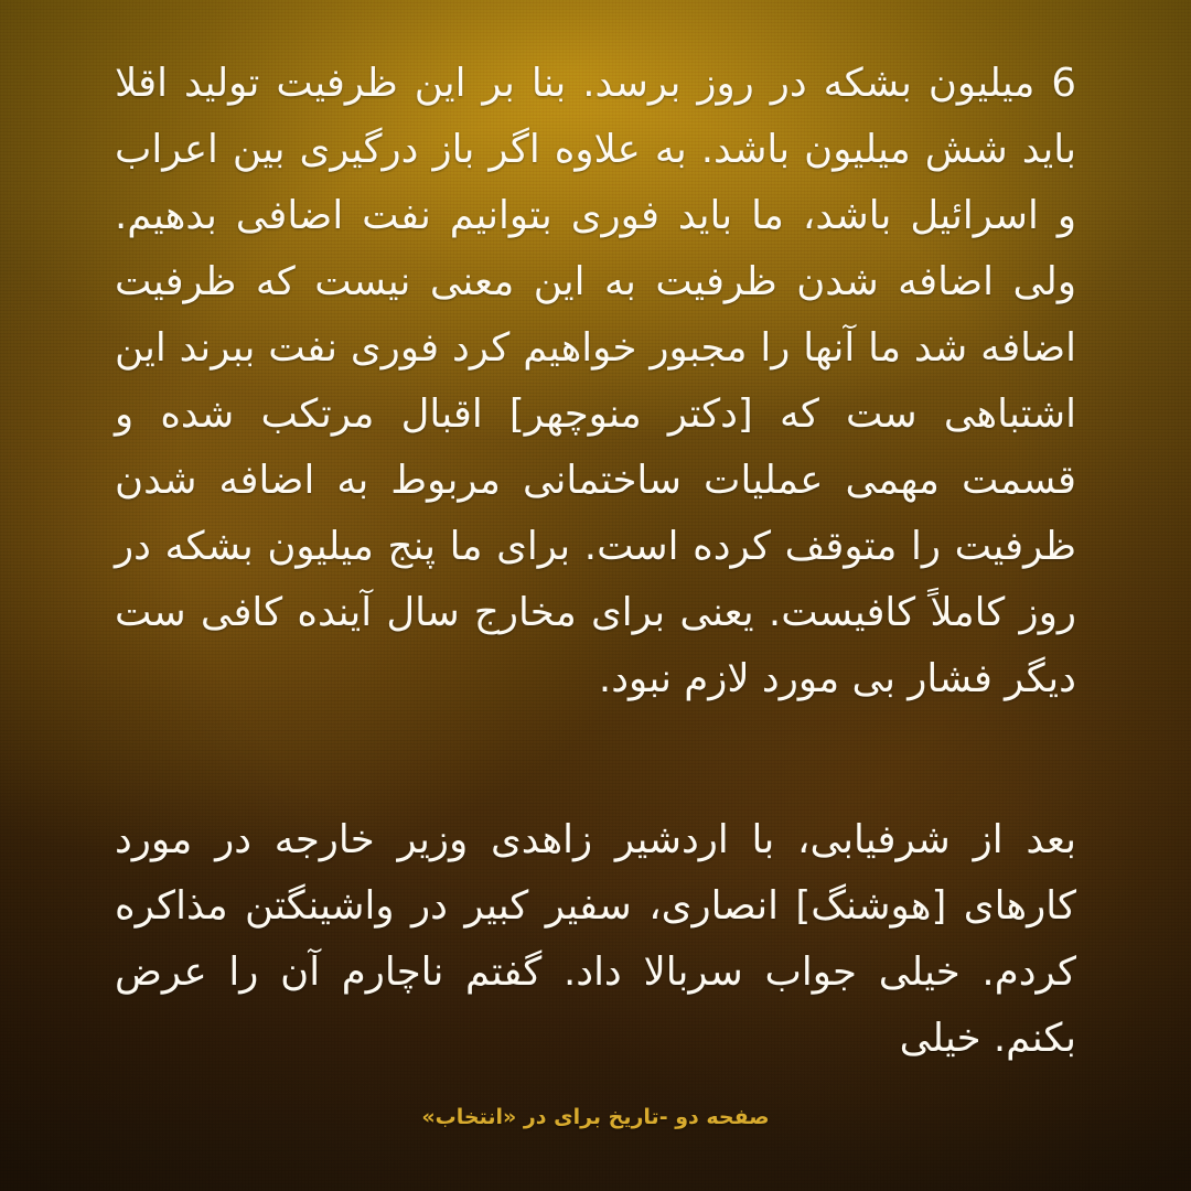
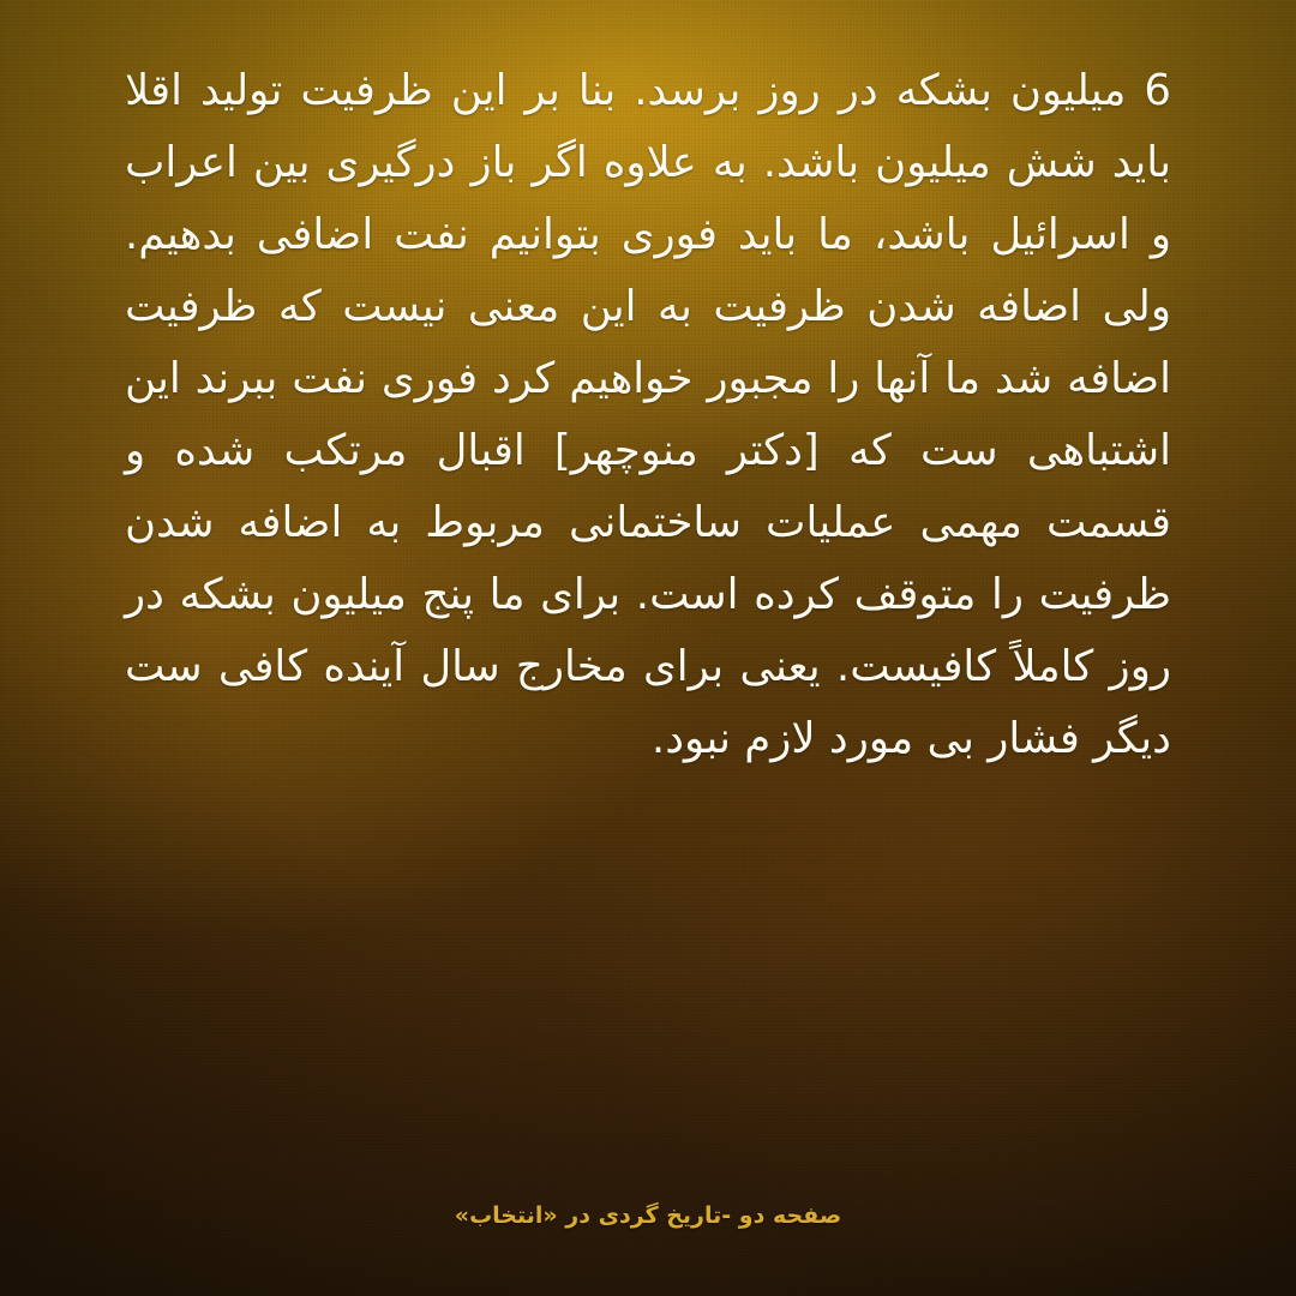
  6 میلیون بشکه در روز برسد. بنا بر این ظرفیت تولید اقلا باید شش میلیون باشد. به علاوه اگر باز درگیری بین اعراب و اسرائیل باشد، ما باید فوری بتوانیم نفت اضافی بدهیم. ولی اضافه شدن ظرفیت به این معنی نیست که ظرفیت اضافه شد ما آنها را مجبور خواهیم کرد فوری نفت ببرند این اشتباهی ست که [دکتر منوچهر] اقبال مرتکب شده و قسمت مهمی عملیات ساختمانی مربوط به اضافه شدن ظرفیت را متوقف کرده است. برای ما پنج میلیون بشکه در روز کاملاً کافیست. یعنی برای مخارج سال آینده کافی ست دیگر فشار بی مورد لازم نبود.
- بعد از شرفیابی، با اردشیر زاهدی وزیر خارجه در مورد کارهای [هوشنگ] انصاری، سفیر کبیر در واشینگتن مذاکره کردم. خیلی جواب سربالا داد. گفتم ناچارم آن را عرض بکنم. خیلی
- صفحه دو -تاریخ برای در «انتخاب»
+ صفحه دو -تاریخ گردی در «انتخاب»
